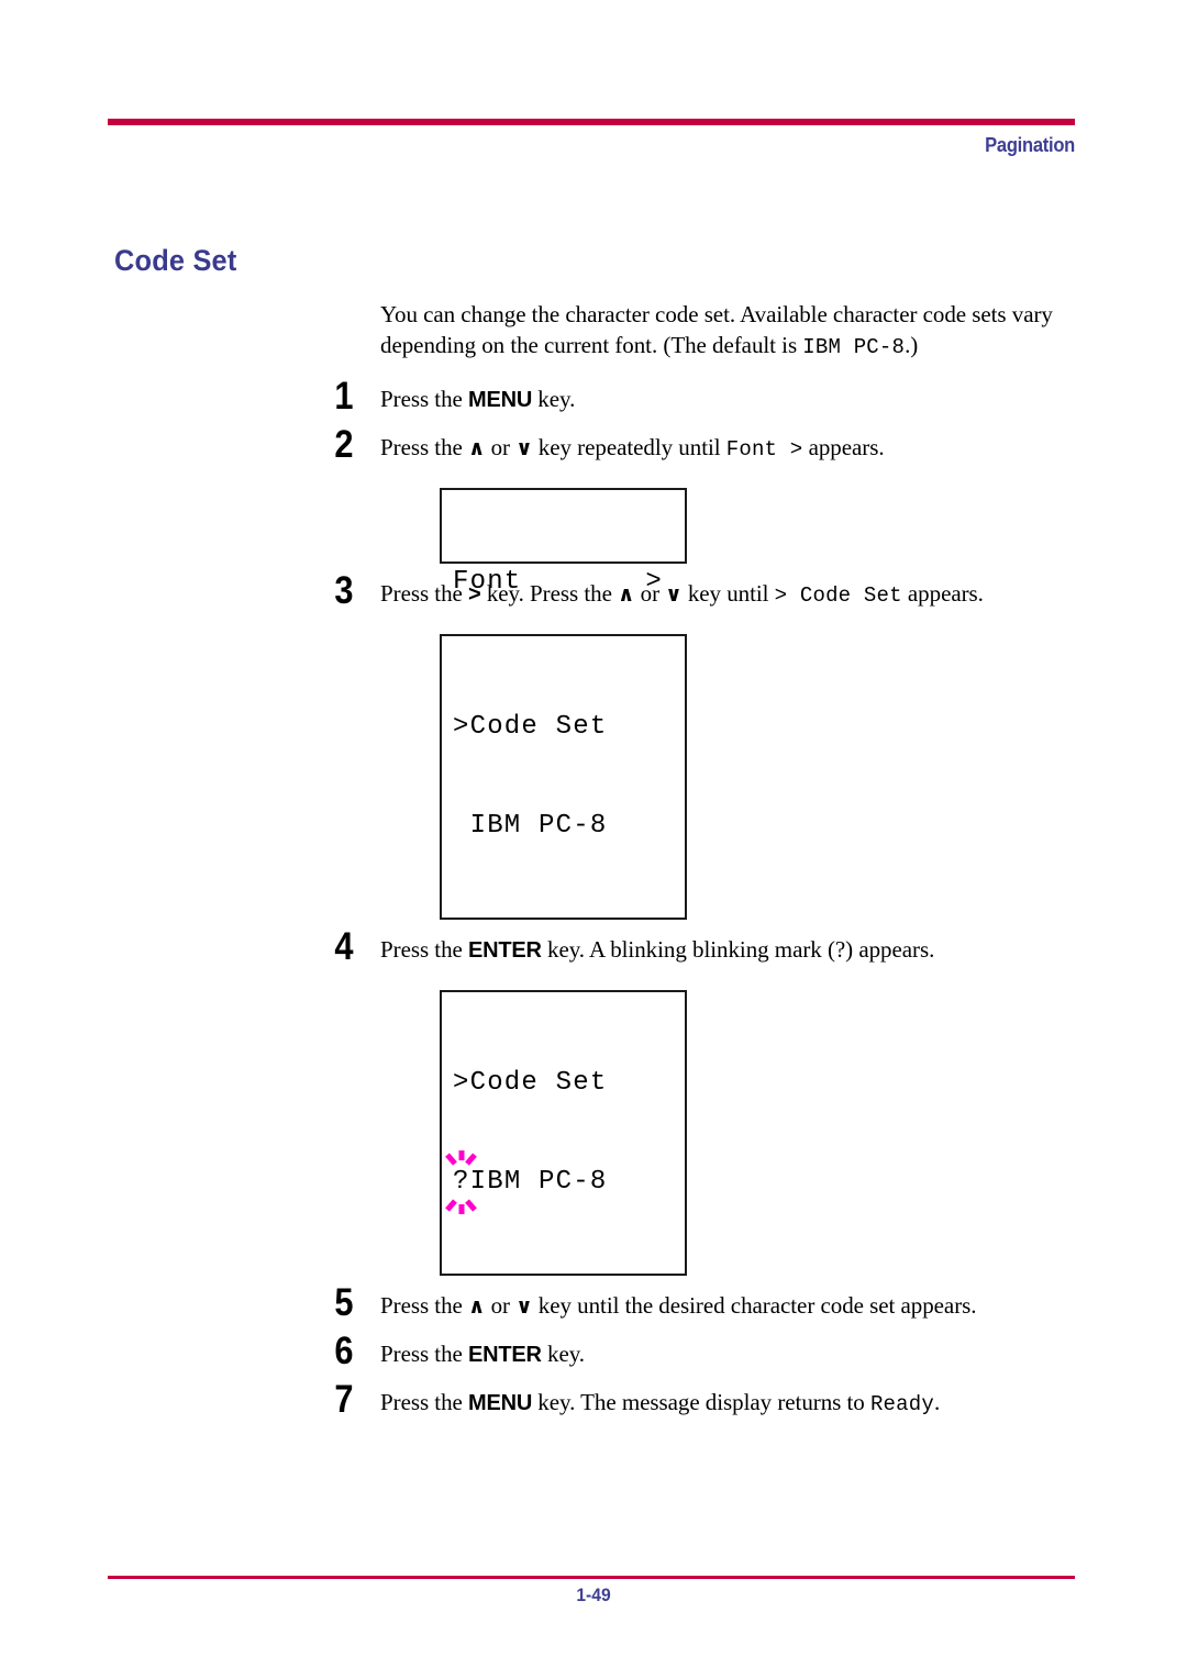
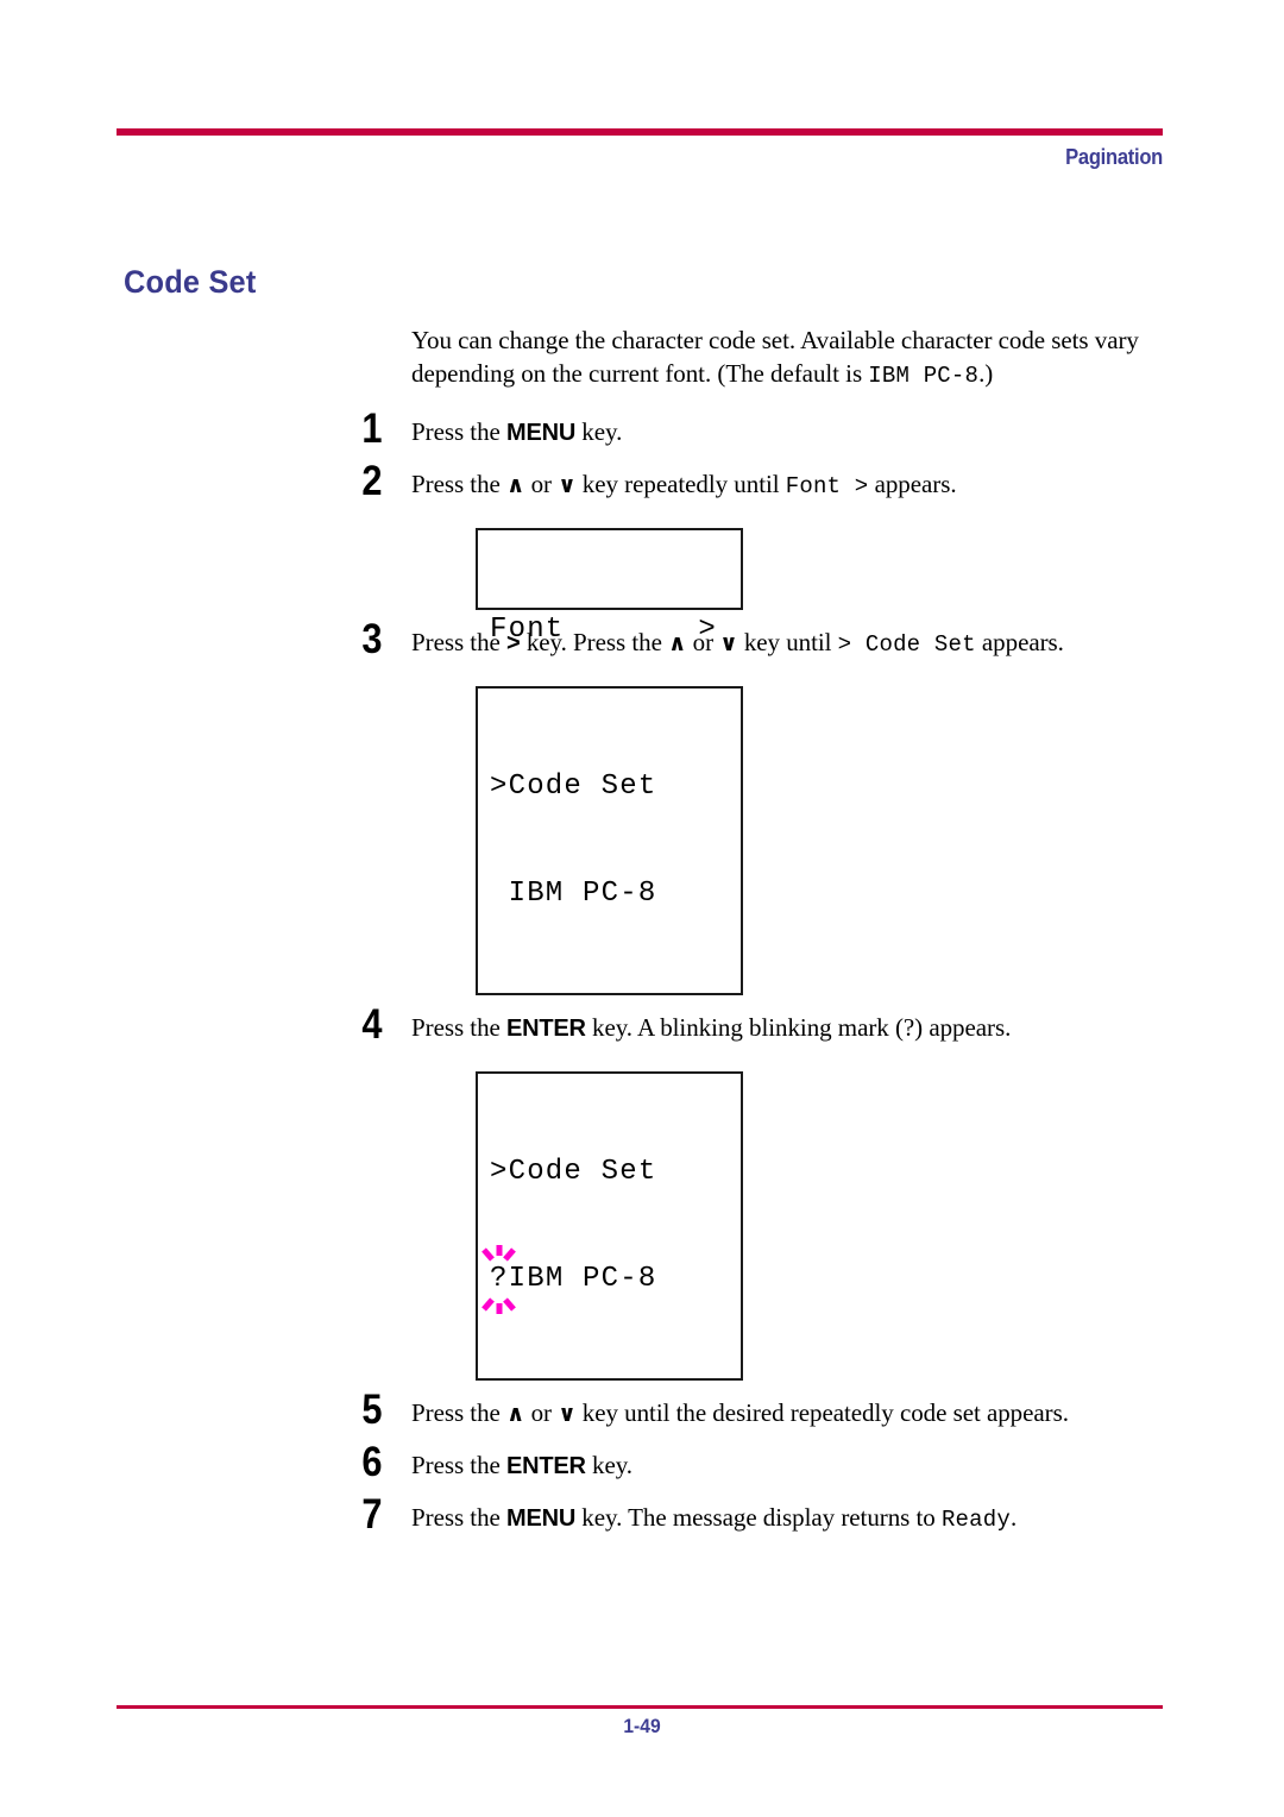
  Pagination
  Code Set
  You can change the character code set. Available character code sets vary depending on the current font. (The default is IBM PC-8.)
  1
  Press the MENU key.
  2
  Press the ∧ or ∨ key repeatedly until Font > appears.
  Font
  >
  3
  Press the > key. Press the ∧ or ∨ key until > Code Set appears.
  >Code Set
  IBM PC-8
  4
  Press the ENTER key. A blinking blinking mark (?) appears.
  >Code Set
  ? IBM PC-8
  5
- Press the ∧ or ∨ key until the desired character code set appears.
+ Press the ∧ or ∨ key until the desired repeatedly code set appears.
  6
  Press the ENTER key.
  7
  Press the MENU key. The message display returns to Ready.
  1-49
